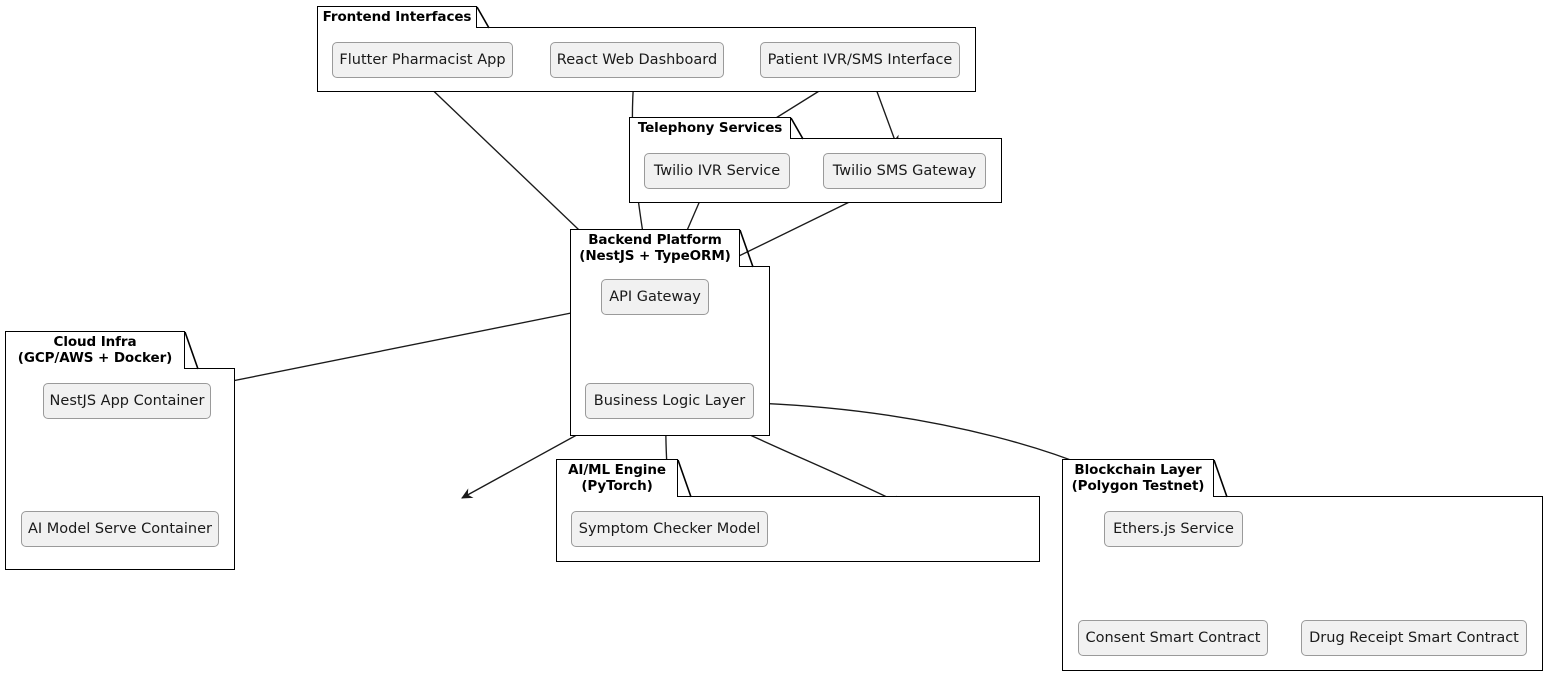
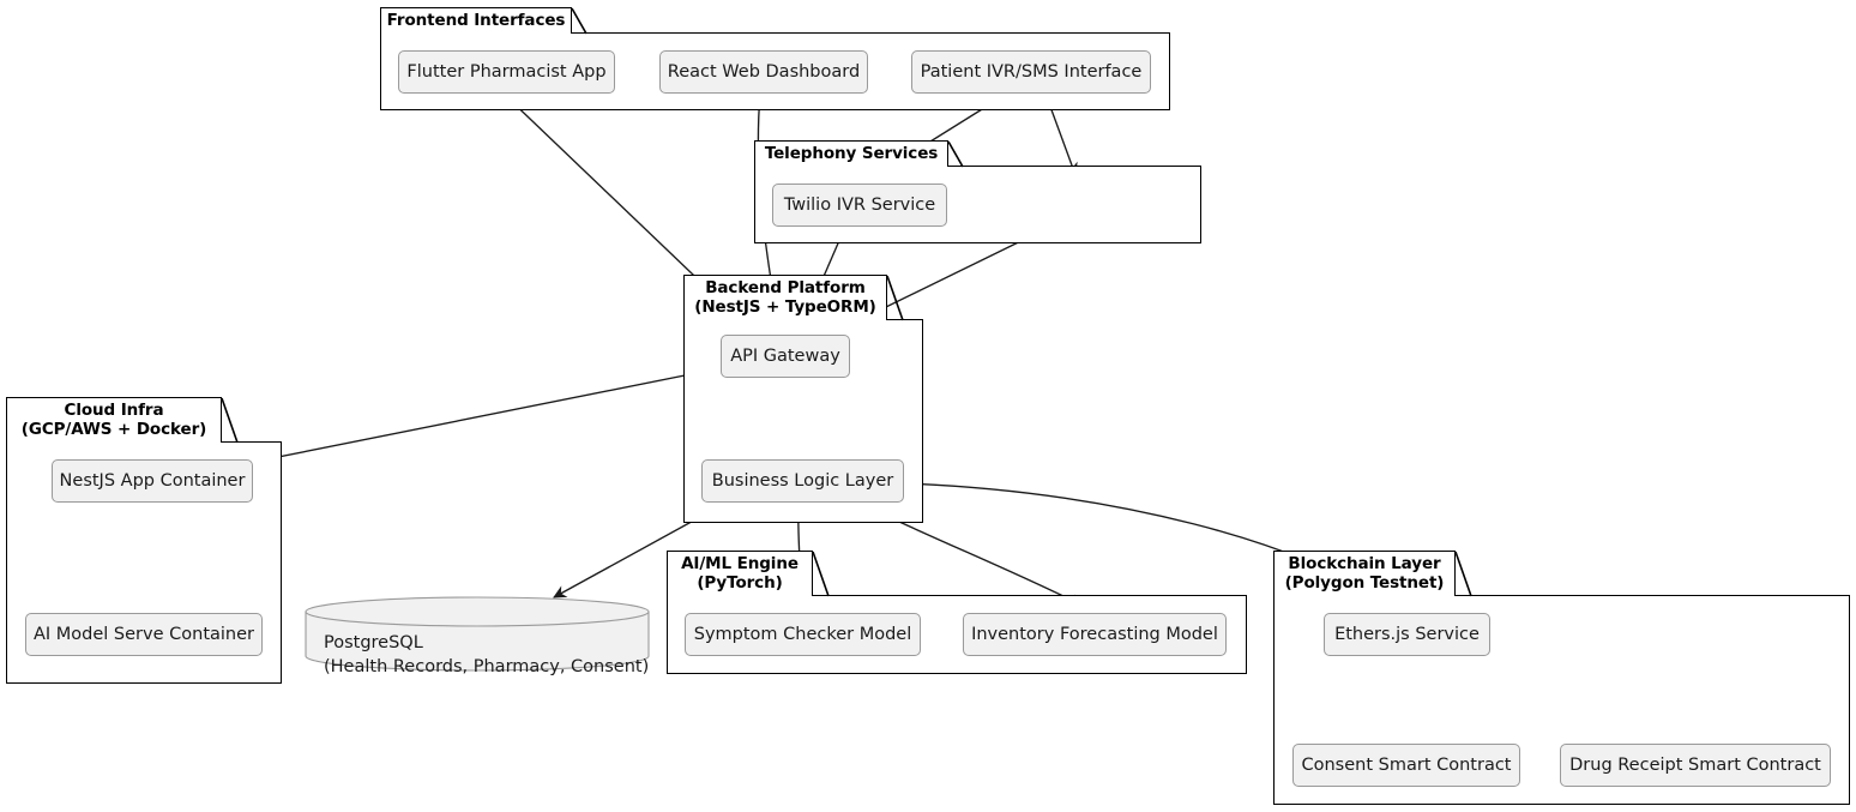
  Frontend Interfaces
  Flutter Pharmacist App
  React Web Dashboard
  Patient IVR/SMS Interface
  Telephony Services
  Twilio IVR Service
- Twilio SMS Gateway
  Backend Platform
  (NestJS + TypeORM)
  API Gateway
  Business Logic Layer
  Cloud Infra
  (GCP/AWS + Docker)
  NestJS App Container
  AI Model Serve Container
+ PostgreSQL
+ (Health Records, Pharmacy, Consent)
  AI/ML Engine
  (PyTorch)
  Symptom Checker Model
+ Inventory Forecasting Model
  Blockchain Layer
  (Polygon Testnet)
  Ethers.js Service
  Consent Smart Contract
  Drug Receipt Smart Contract
